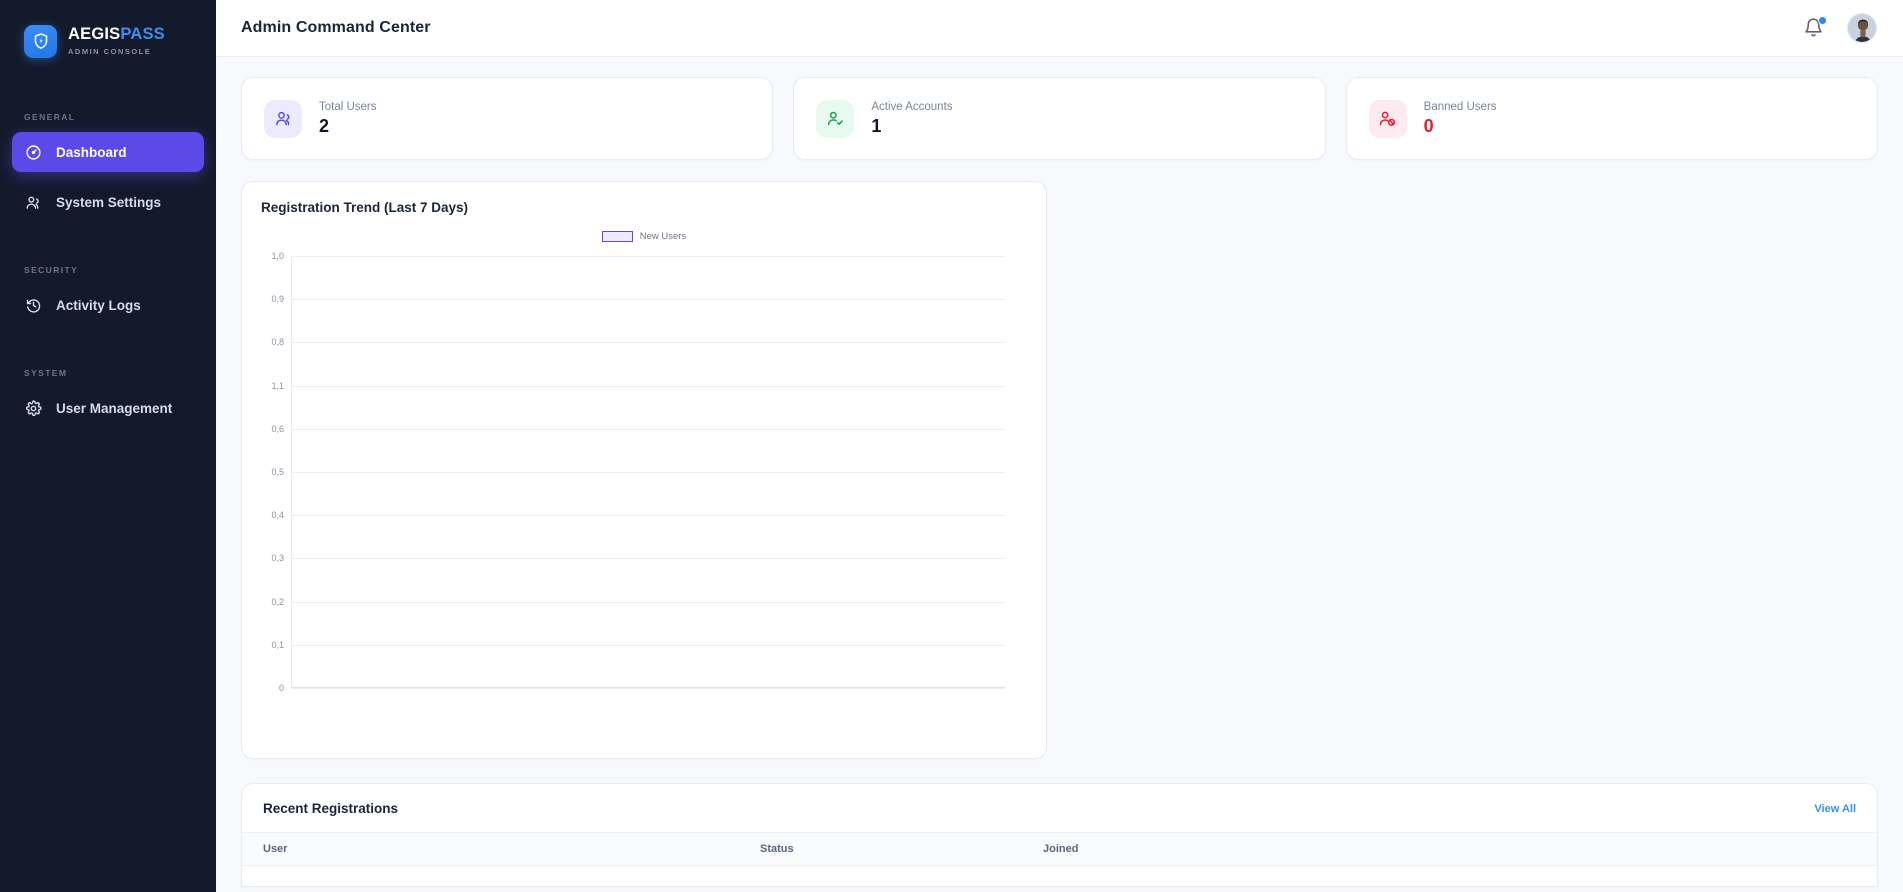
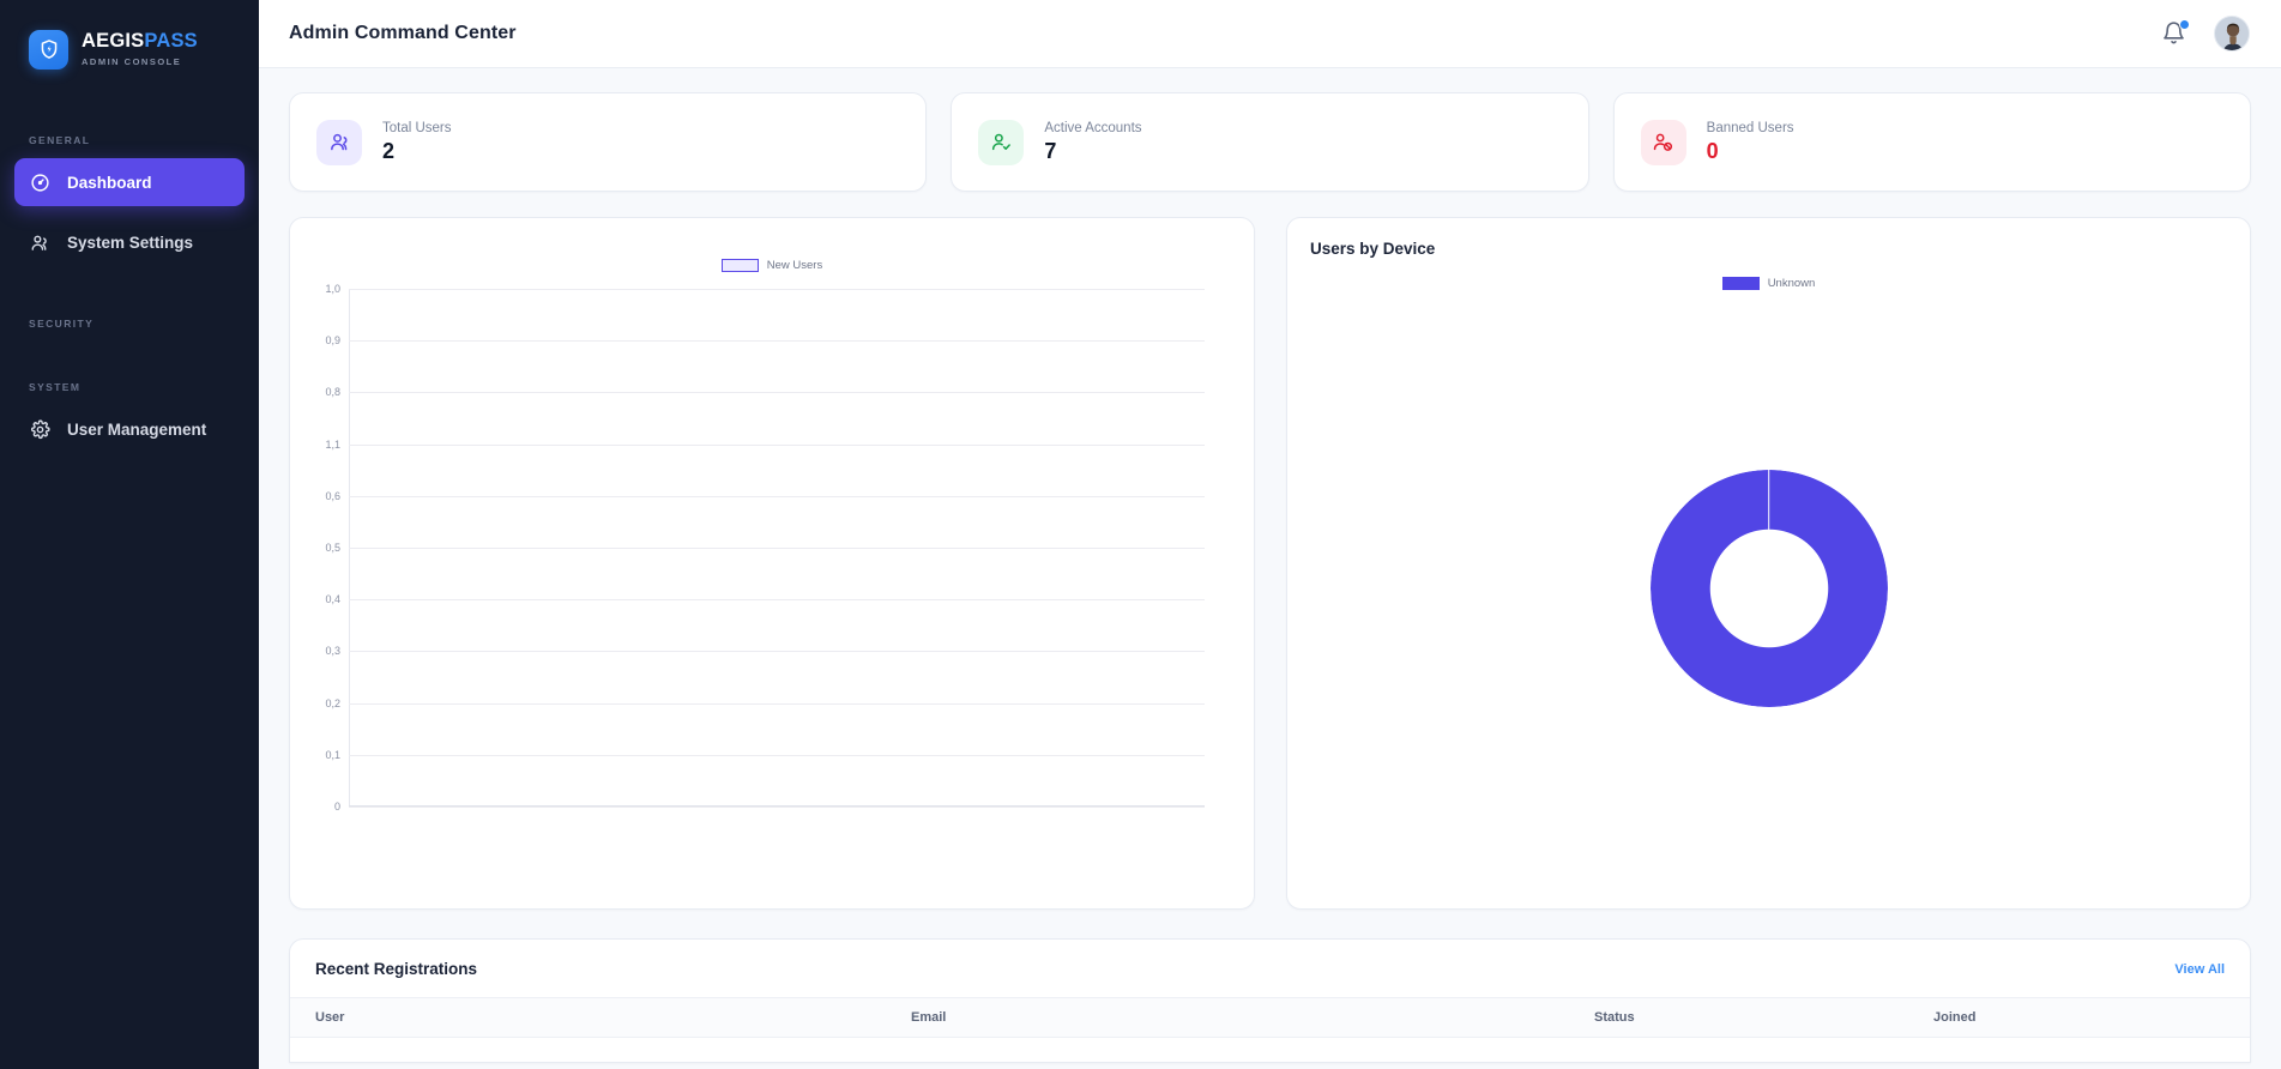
  AEGISPASS
  ADMIN CONSOLE
  GENERAL
  Dashboard
  System Settings
  SECURITY
- Activity Logs
  SYSTEM
  User Management
  Admin Command Center
  Total Users
  2
  Active Accounts
- 1
+ 7
  Banned Users
  0
- Registration Trend (Last 7 Days)
  New Users
  1,0
  0,9
  0,8
  1,1
  0,6
  0,5
  0,4
  0,3
  0,2
  0,1
  0
+ Users by Device
+ Unknown
  Recent Registrations
  View All
  User
+ Email
  Status
  Joined
